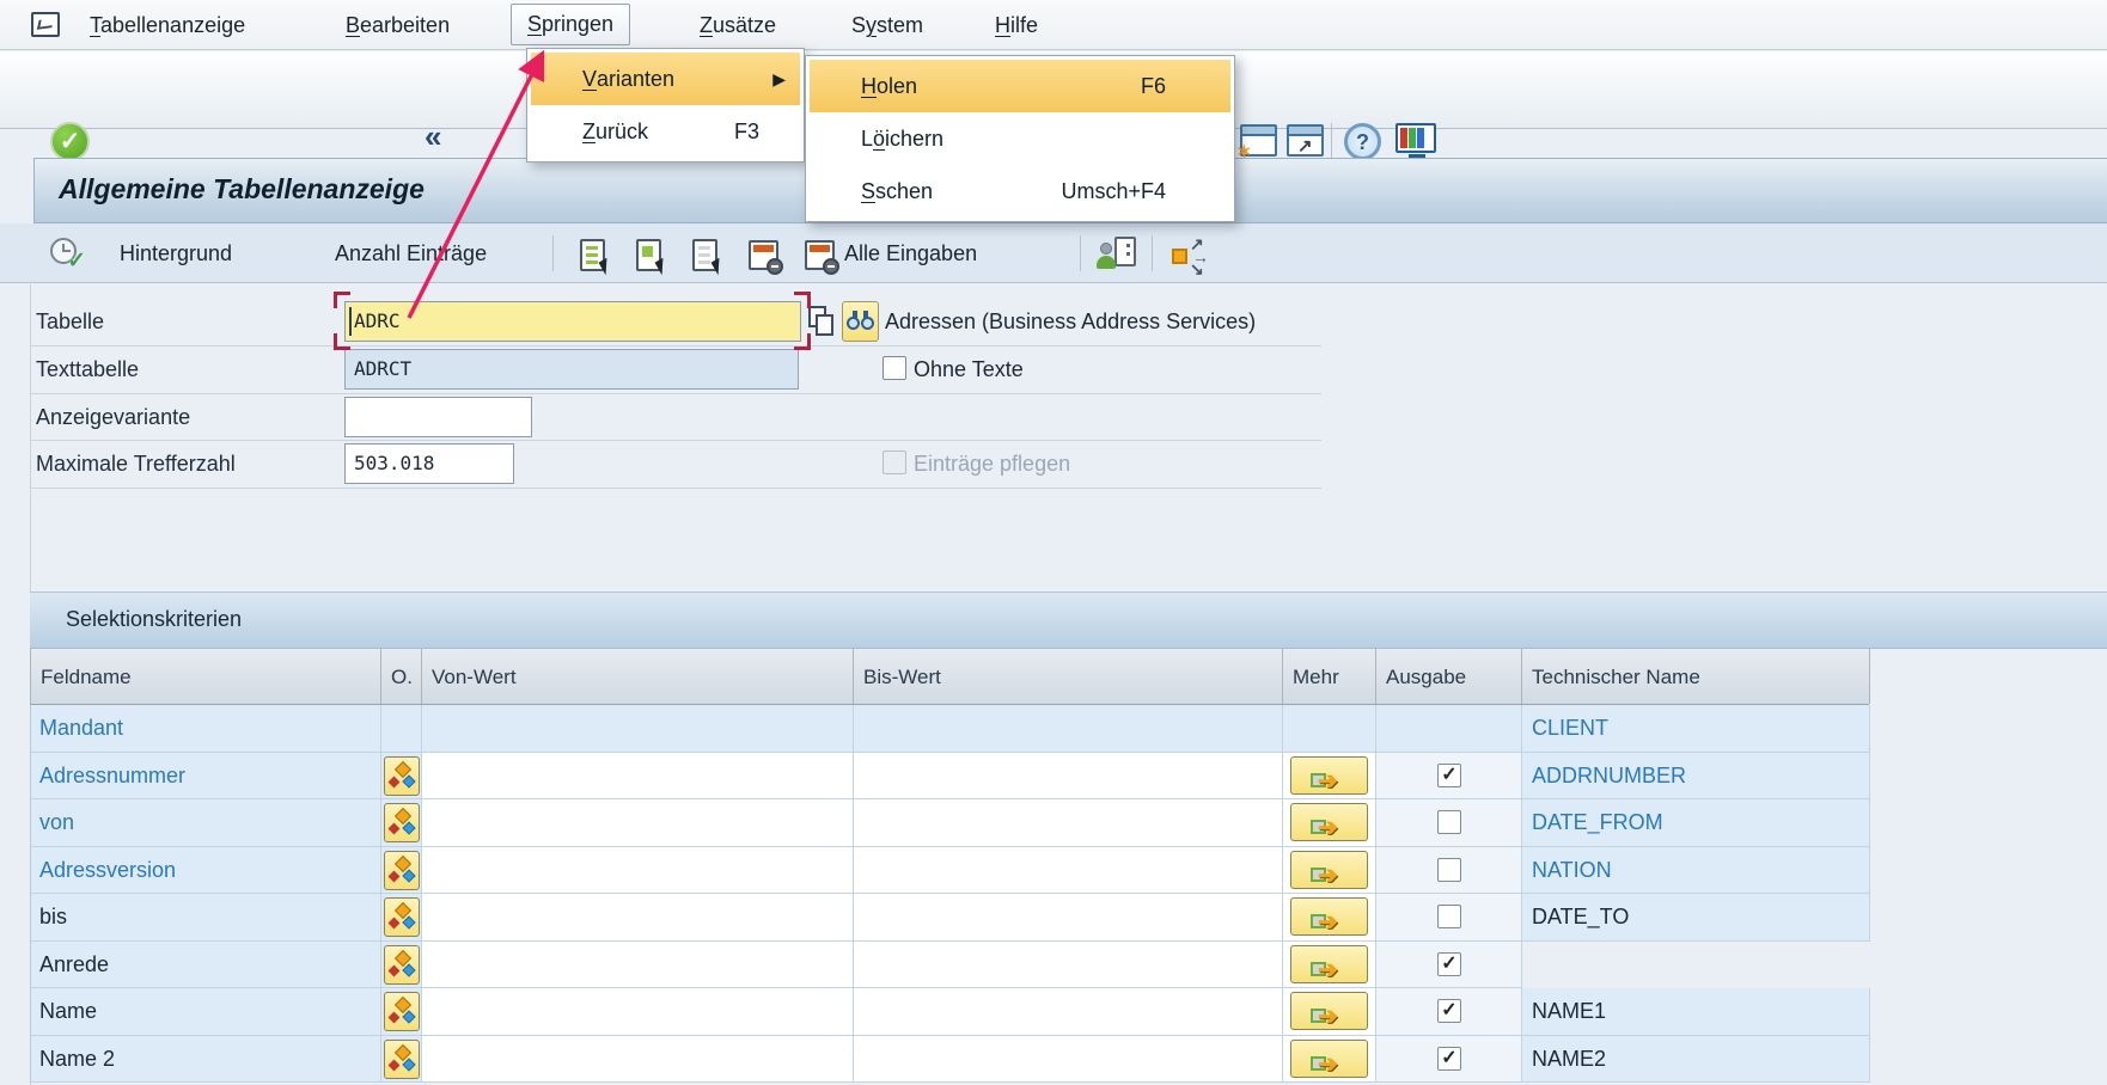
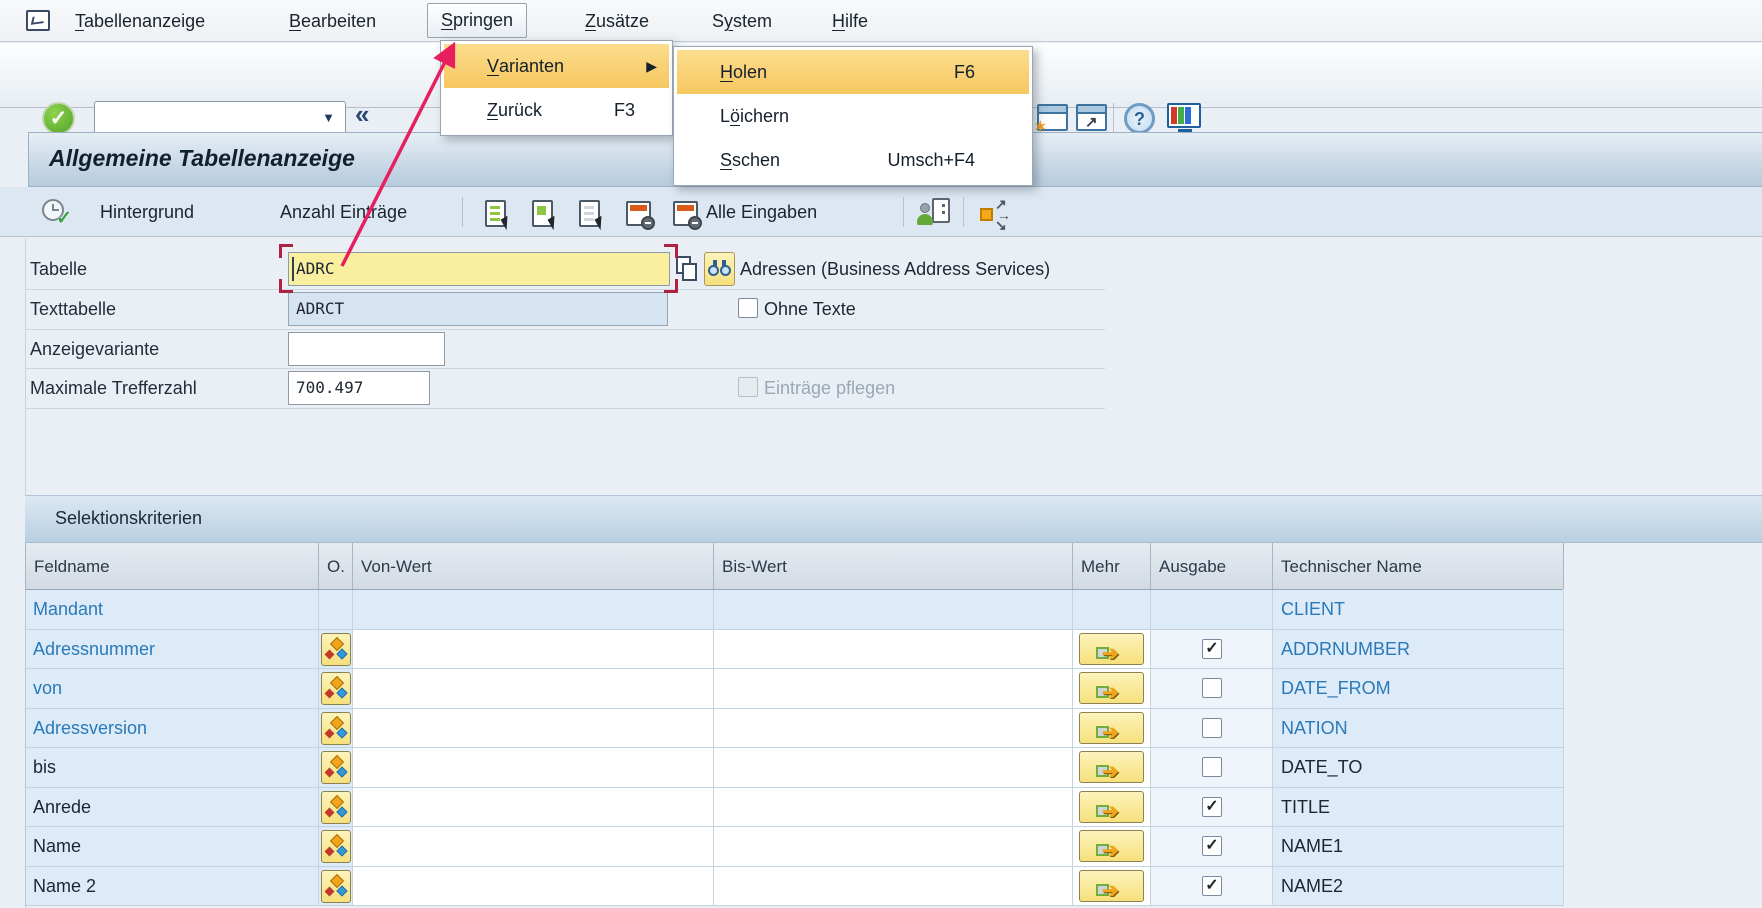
  Tabellenanzeige
  Bearbeiten
  Springen
  Zusätze
  System
  Hilfe
  ✓
+ ▼
  «
  ✶
  ↗
  ?
  Allgemeine Tabellenanzeige
  ✓
  Hintergrund
  Anzahl Einräge
  Alle Eingaben
  ↗
  →
  ↘
  Tabelle
  ADRC
  Adressen (Business Address Services)
  Texttabelle
  ADRCT
  Ohne Texte
  Anzeigevariante
  Maximale Trefferzahl
- 503.018
+ 700.497
  Einträge pflegen
  Selektionskriterien
  Feldname
  O.
  Von-Wert
  Bis-Wert
  Mehr
  Ausgabe
  Technischer Name
  Mandant
  CLIENT
  Adressnummer
  ➔
  ✓
  ADDRNUMBER
  von
  ➔
  DATE_FROM
  Adressversion
  ➔
  NATION
  bis
  ➔
  DATE_TO
  Anrede
  ➔
  ✓
+ TITLE
  Name
  ➔
  ✓
  NAME1
  Name 2
  ➔
  ✓
  NAME2
  V
  arianten
  ▶
  Z
  urück
  F3
  H
  olen
  F6
  L
  ö
  ichern
  S
  schen
  Umsch+F4
